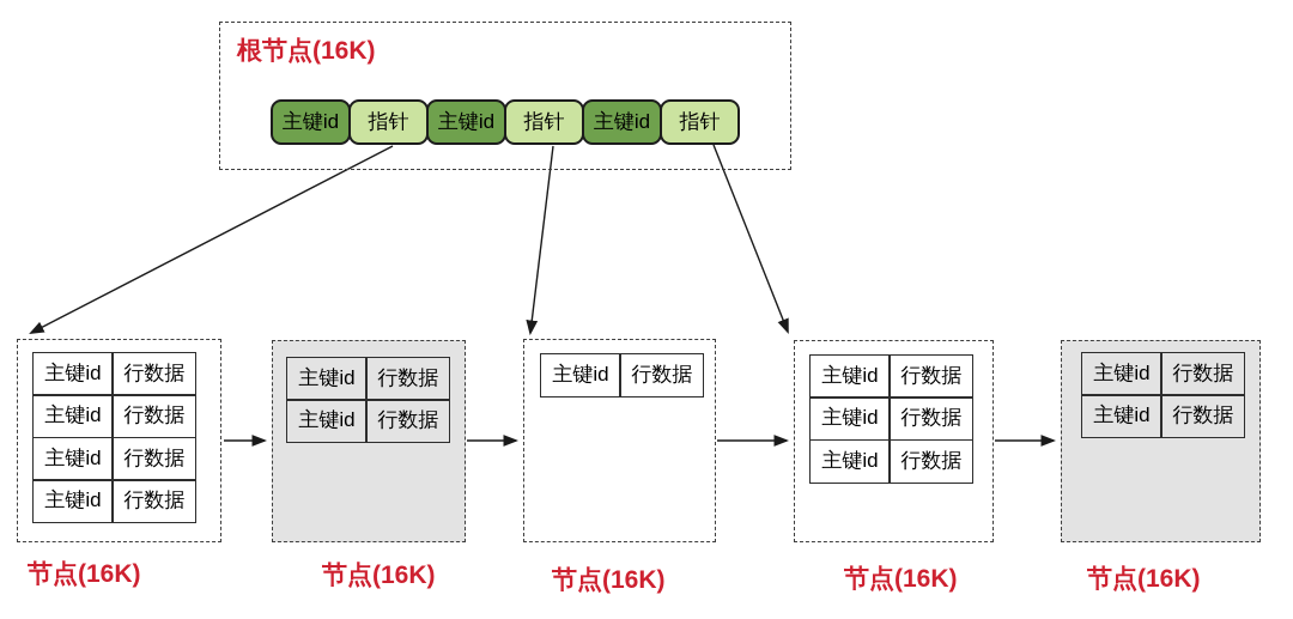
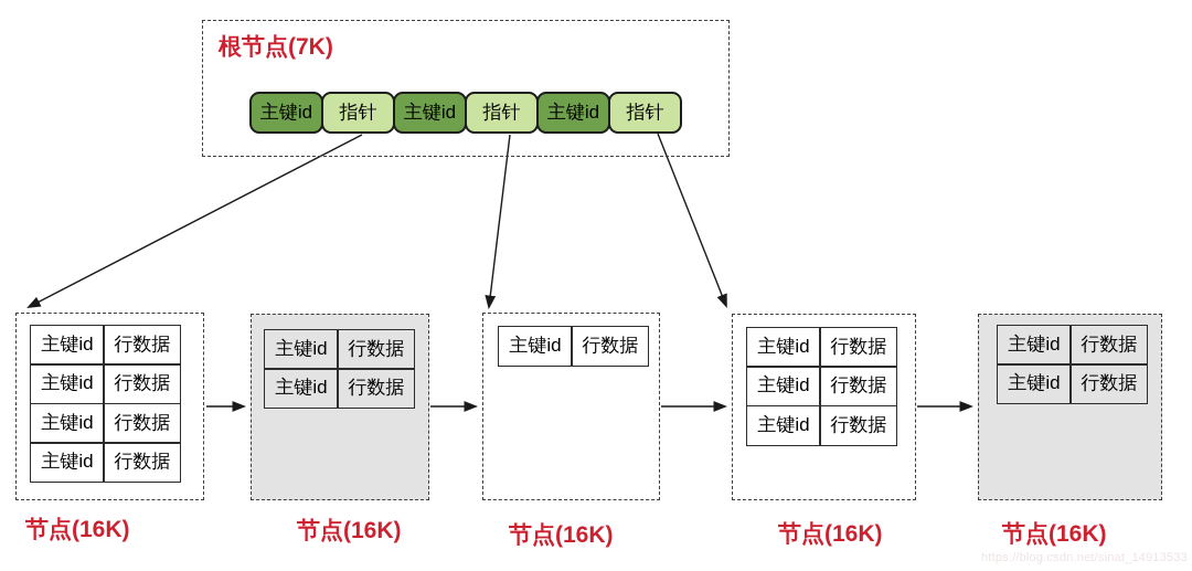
- 根节点(16K)
+ 根节点(7K)
  主键id
  指针
  主键id
  指针
  主键id
  指针
  主键id
  行数据
  主键id
  行数据
  主键id
  行数据
  主键id
  行数据
  主键id
  行数据
  主键id
  行数据
  主键id
  行数据
  主键id
  行数据
  主键id
  行数据
  主键id
  行数据
  主键id
  行数据
  主键id
  行数据
  节点(16K)
  节点(16K)
  节点(16K)
  节点(16K)
  节点(16K)
+ https://blog.csdn.net/sinat_14913533
